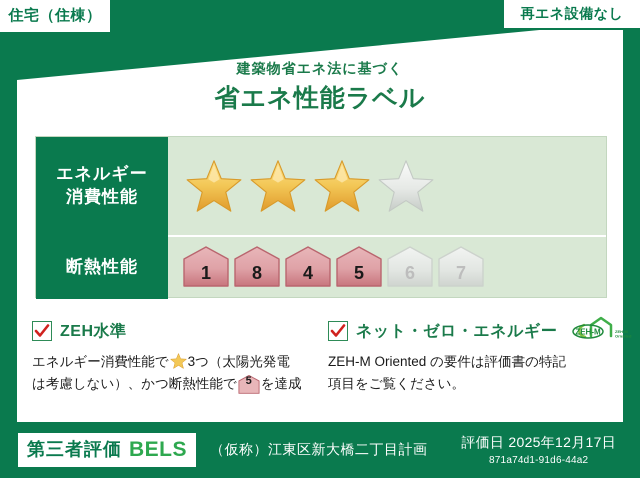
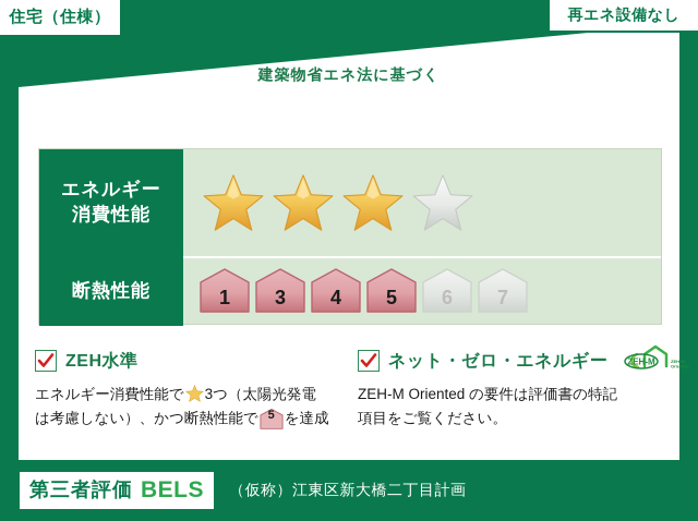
  住宅（住棟）
  再エネ設備なし
  建築物省エネ法に基づく
- 省エネ性能ラベル
  エネルギー
  消費性能
  断熱性能
  1
- 8
+ 3
  4
  5
  6
  7
  ZEH水準
  エネルギー消費性能で 3つ（太陽光発電
  は考慮しない）、かつ断熱性能で
  5
  を達成
  ネット・ゼロ・エネルギー
  ZEH-M
  ZEH-M Oriented の要件は評価書の特記
  項目をご覧ください。
  第三者評価
  BELS
  （仮称）江東区新大橋二丁目計画
- 評価日 2025年12月17日
- 871a74d1-91d6-44a2
